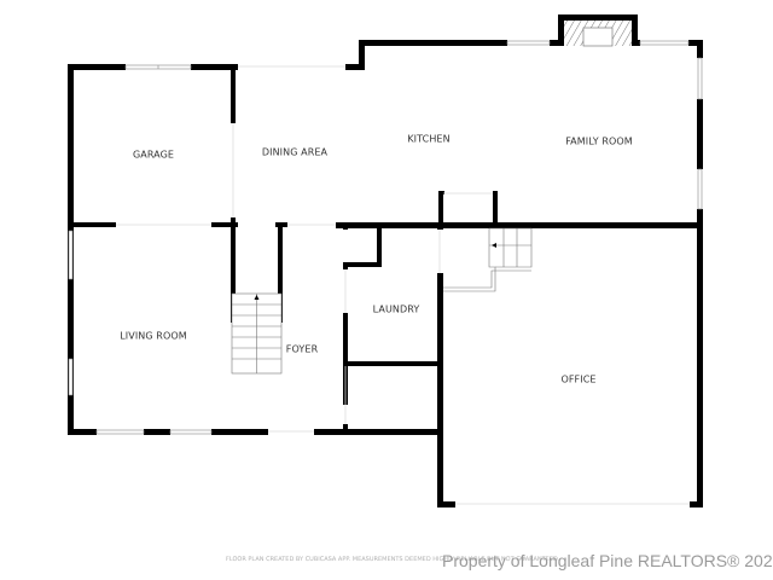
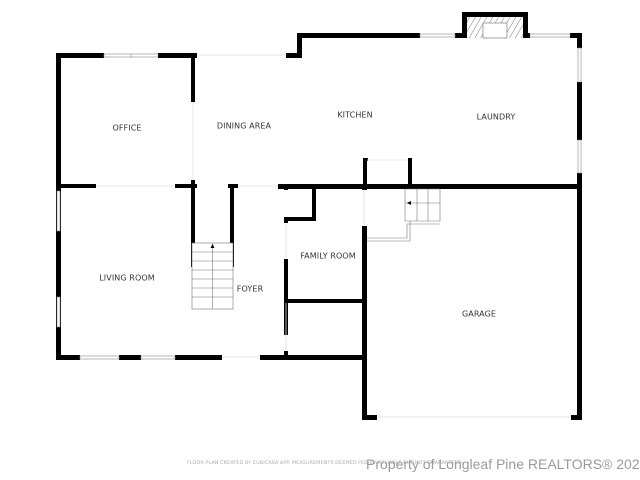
- GARAGE
+ OFFICE
  DINING AREA
  KITCHEN
- FAMILY ROOM
+ LAUNDRY
  LIVING ROOM
  FOYER
- LAUNDRY
+ FAMILY ROOM
- OFFICE
+ GARAGE
  Property of Longleaf Pine REALTORS® 202
